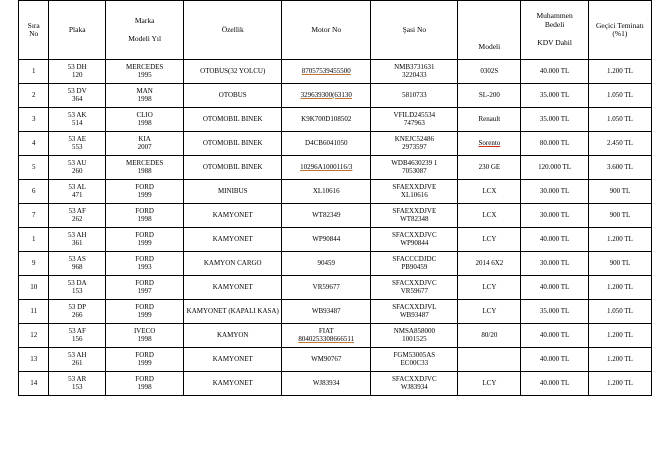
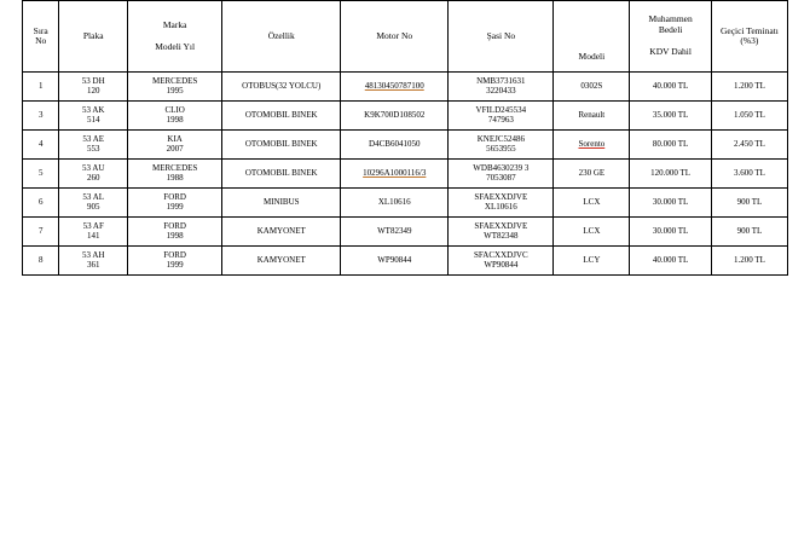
- Sıra No	Plaka	Marka Modeli Yıl	Özellik	Motor No	Şasi No	Modeli	Muhammen Bedeli KDV Dahil	Geçici Teminatı (%1)
+ Sıra No	Plaka	Marka Modeli Yıl	Özellik	Motor No	Şasi No	Modeli	Muhammen Bedeli KDV Dahil	Geçici Teminatı (%3)
- 1	53 DH 120	MERCEDES 1995	OTOBUS(32 YOLCU)	87057539455500	NMB3731631 3220433	0302S	40.000 TL	1.200 TL
+ 1	53 DH 120	MERCEDES 1995	OTOBUS(32 YOLCU)	48130450787100	NMB3731631 3220433	0302S	40.000 TL	1.200 TL
- 2	53 DV 364	MAN 1998	OTOBUS	329639300(63130	5810733	SL-200	35.000 TL	1.050 TL
  3	53 AK 514	CLIO 1998	OTOMOBIL BINEK	K9K700D108502	VFILD245534 747963	Renault	35.000 TL	1.050 TL
- 4	53 AE 553	KIA 2007	OTOMOBIL BINEK	D4CB6041050	KNEJC52486 2973597	Sorento	80.000 TL	2.450 TL
+ 4	53 AE 553	KIA 2007	OTOMOBIL BINEK	D4CB6041050	KNEJC52486 5653955	Sorento	80.000 TL	2.450 TL
- 5	53 AU 260	MERCEDES 1988	OTOMOBIL BINEK	10296A1000116/3	WDB4630239 1 7053087	230 GE	120.000 TL	3.600 TL
+ 5	53 AU 260	MERCEDES 1988	OTOMOBIL BINEK	10296A1000116/3	WDB4630239 3 7053087	230 GE	120.000 TL	3.600 TL
- 6	53 AL 471	FORD 1999	MINIBUS	XL10616	SFAEXXDJVE XL10616	LCX	30.000 TL	900 TL
+ 6	53 AL 905	FORD 1999	MINIBUS	XL10616	SFAEXXDJVE XL10616	LCX	30.000 TL	900 TL
- 7	53 AF 262	FORD 1998	KAMYONET	WT82349	SFAEXXDJVE WT82348	LCX	30.000 TL	900 TL
+ 7	53 AF 141	FORD 1998	KAMYONET	WT82349	SFAEXXDJVE WT82348	LCX	30.000 TL	900 TL
- 1	53 AH 361	FORD 1999	KAMYONET	WP90844	SFACXXDJVC WP90844	LCY	40.000 TL	1.200 TL
+ 8	53 AH 361	FORD 1999	KAMYONET	WP90844	SFACXXDJVC WP90844	LCY	40.000 TL	1.200 TL
- 9	53 AS 968	FORD 1993	KAMYON CARGO	90459	SFACCCDJDC PB90459	2014 6X2	30.000 TL	900 TL
- 10	53 DA 153	FORD 1997	KAMYONET	VR59677	SFACXXDJVC VR59677	LCY	40.000 TL	1.200 TL
- 11	53 DP 266	FORD 1999	KAMYONET (KAPALI KASA)	WB93487	SFACXXDJVL WB93487	LCY	35.000 TL	1.050 TL
- 12	53 AF 156	IVECO 1998	KAMYON	FIAT 8040253308666511	NMSA858000 1001525	80/20	40.000 TL	1.200 TL
- 13	53 AH 261	FORD 1999	KAMYONET	WM90767	FGM53005AS EC00C33		40.000 TL	1.200 TL
- 14	53 AR 153	FORD 1998	KAMYONET	WJ83934	SFACXXDJVC WJ83934	LCY	40.000 TL	1.200 TL
